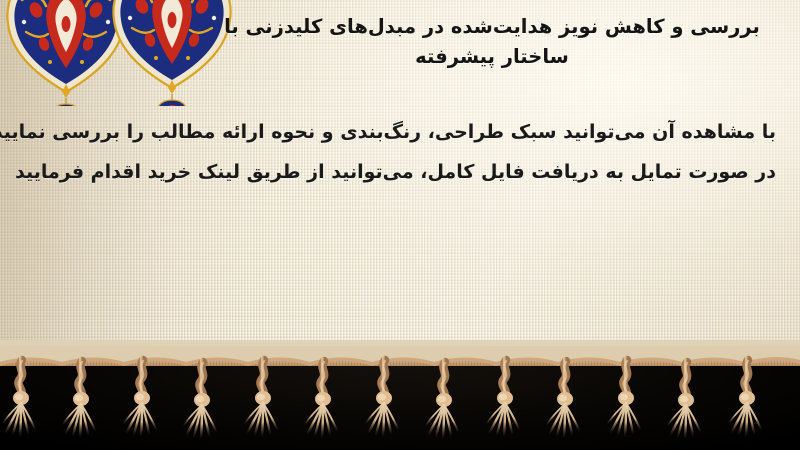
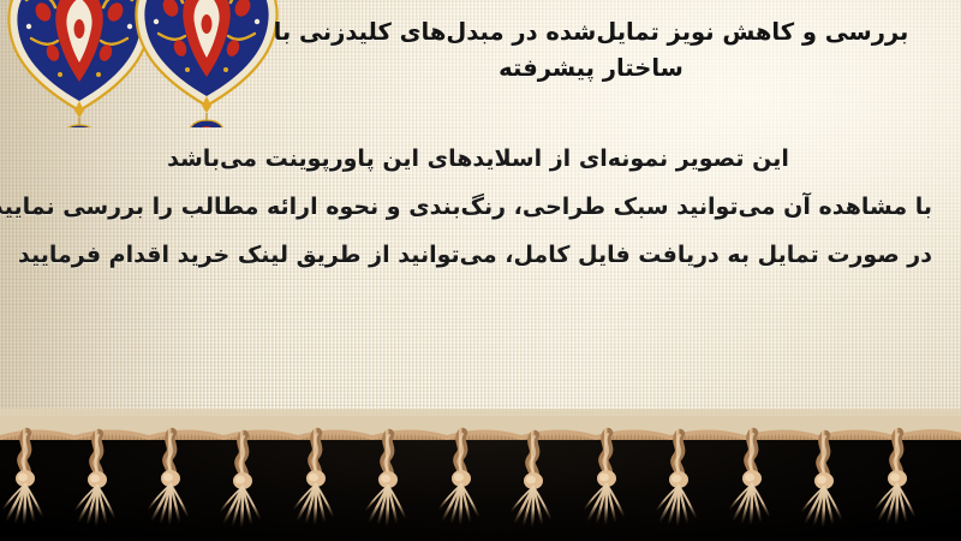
- بررسی و کاهش نویز هدایت‌شده در مبدل‌های کلیدزنی با
+ بررسی و کاهش نویز تمایل‌شده در مبدل‌های کلیدزنی با
  ساختار پیشرفته
+ این تصویر نمونه‌ای از اسلایدهای این پاورپوینت می‌باشد
  با مشاهده آن می‌توانید سبک طراحی، رنگ‌بندی و نحوه ارائه مطالب را بررسی نمایی
  در صورت تمایل به دریافت فایل کامل، می‌توانید از طریق لینک خرید اقدام فرمایید
